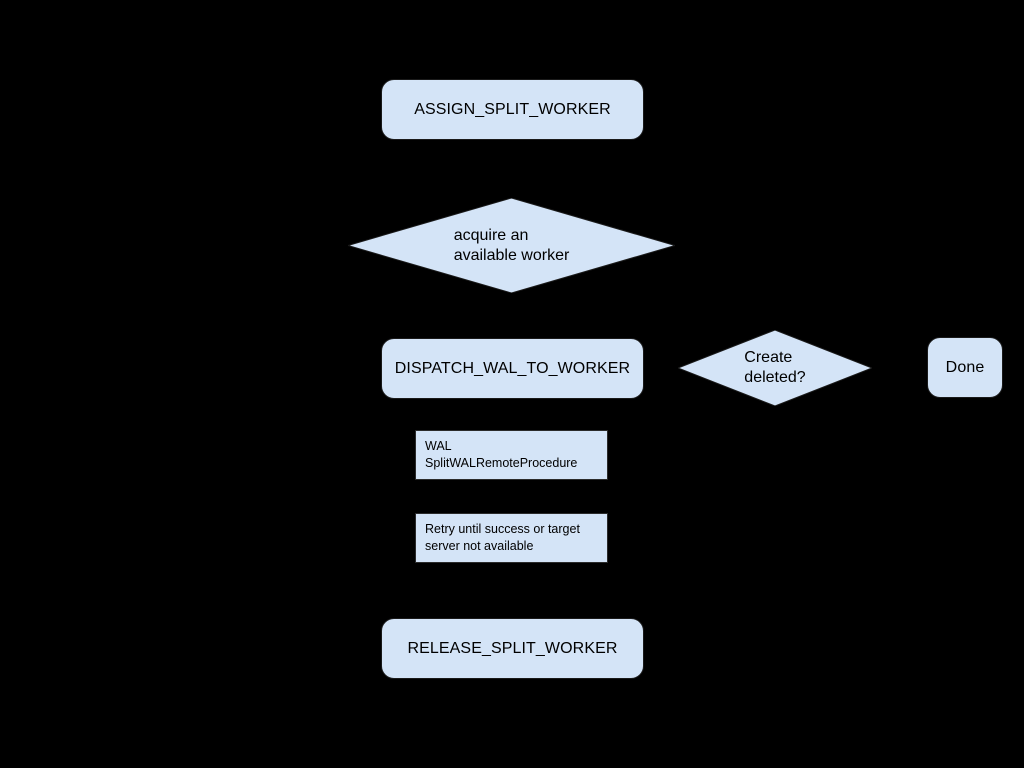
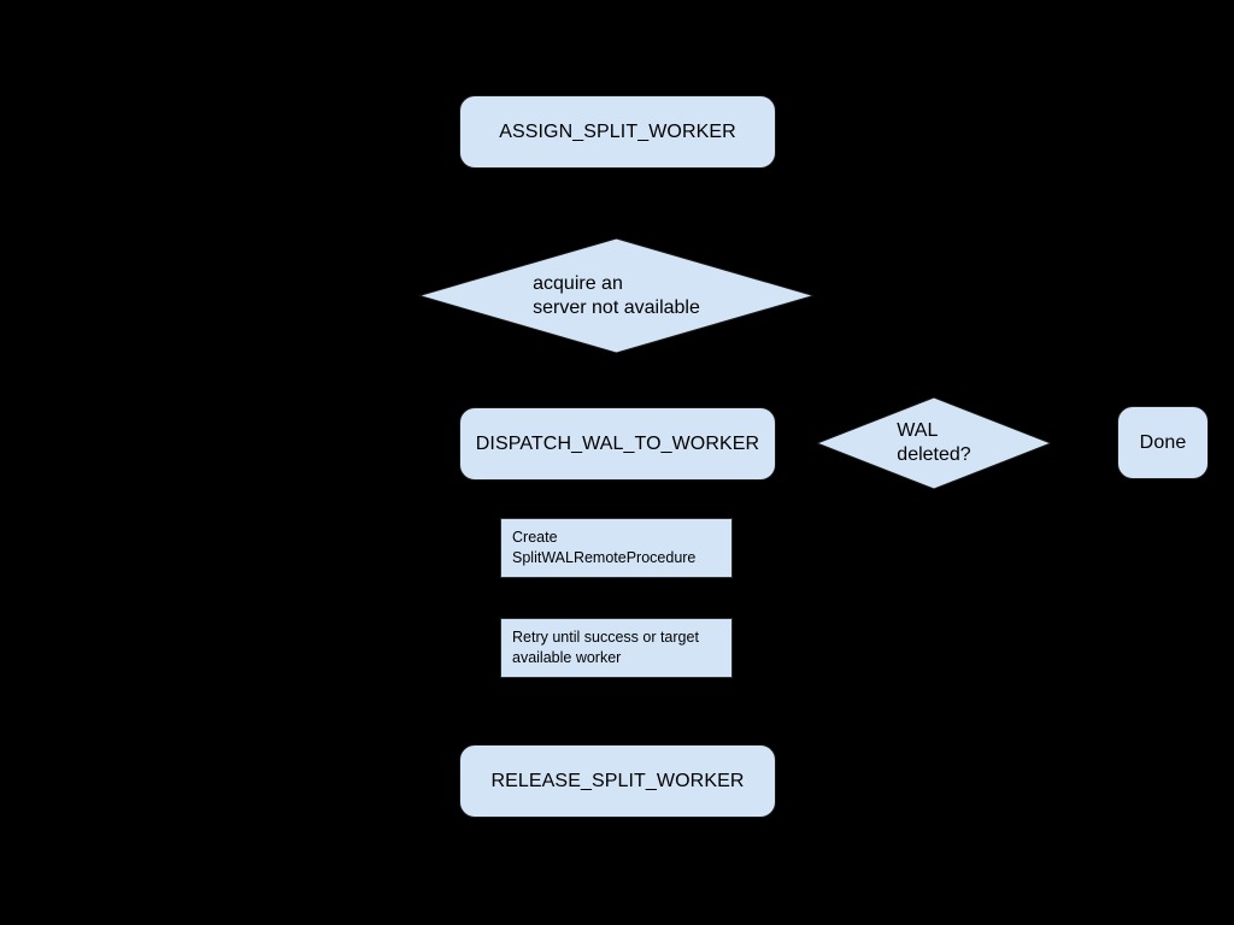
  ASSIGN_SPLIT_WORKER
  acquire an
- available worker
+ server not available
  DISPATCH_WAL_TO_WORKER
- Create
+ WAL
  deleted?
  Done
- WAL
+ Create
  SplitWALRemoteProcedure
  Retry until success or target
- server not available
+ available worker
  RELEASE_SPLIT_WORKER
